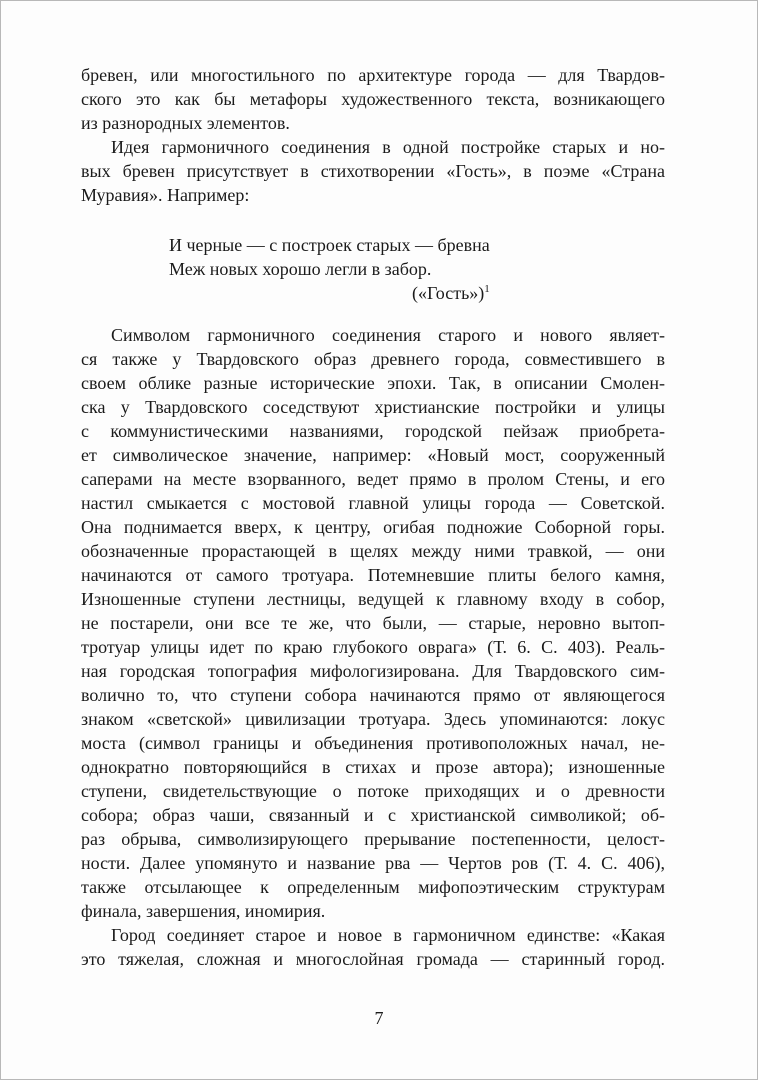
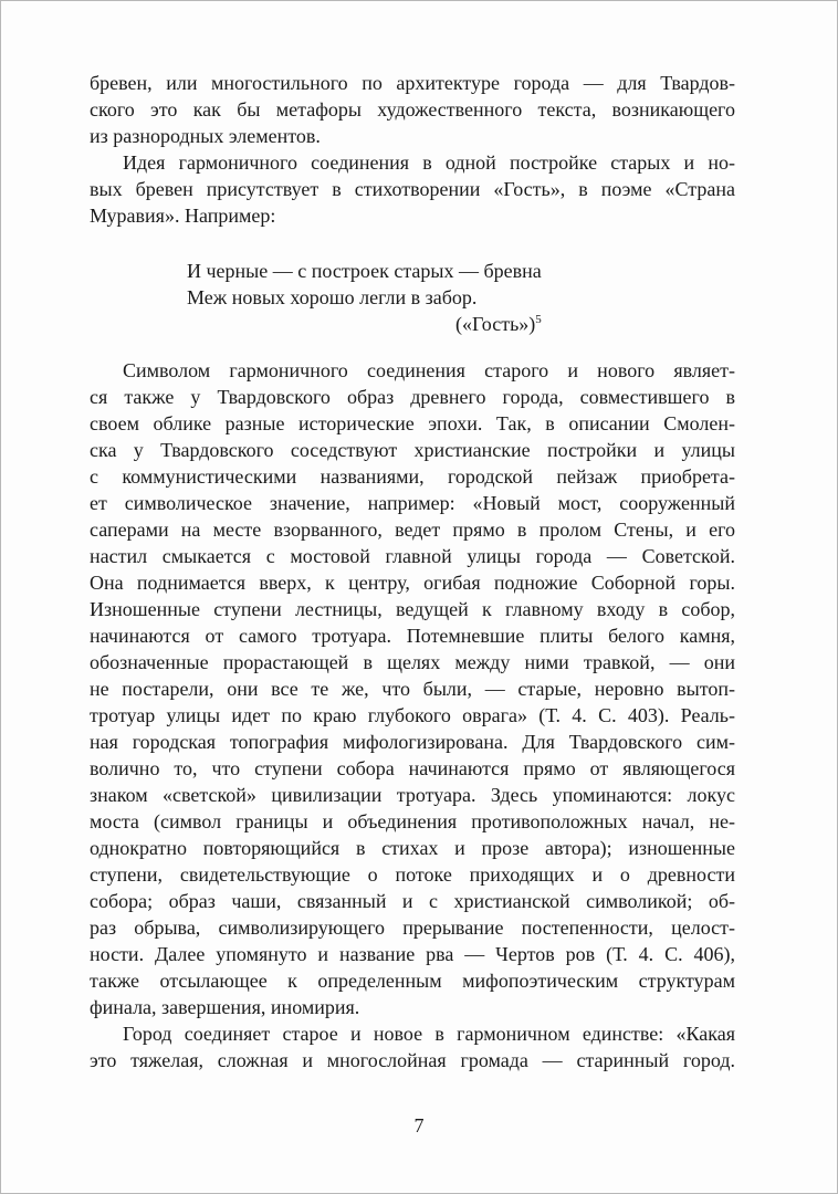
  бревен, или многостильного по архитектуре города — для Твардов-
  ского это как бы метафоры художественного текста, возникающего
  из разнородных элементов.
  Идея гармоничного соединения в одной постройке старых и но-
  вых бревен присутствует в стихотворении «Гость», в поэме «Страна
  Муравия». Например:
  И черные — с построек старых — бревна
  Меж новых хорошо легли в забор.
- («Гость»)1
+ («Гость»)5
  Символом гармоничного соединения старого и нового являет-
  ся также у Твардовского образ древнего города, совместившего в
  своем облике разные исторические эпохи. Так, в описании Смолен-
  ска у Твардовского соседствуют христианские постройки и улицы
  с коммунистическими названиями, городской пейзаж приобрета-
  ет символическое значение, например: «Новый мост, сооруженный
  саперами на месте взорванного, ведет прямо в пролом Стены, и его
  настил смыкается с мостовой главной улицы города — Советской.
  Она поднимается вверх, к центру, огибая подножие Соборной горы.
- обозначенные прорастающей в щелях между ними травкой, — они
+ Изношенные ступени лестницы, ведущей к главному входу в собор,
  начинаются от самого тротуара. Потемневшие плиты белого камня,
- Изношенные ступени лестницы, ведущей к главному входу в собор,
+ обозначенные прорастающей в щелях между ними травкой, — они
  не постарели, они все те же, что были, — старые, неровно вытоп-
- тротуар улицы идет по краю глубокого оврага» (Т. 6. С. 403). Реаль-
+ тротуар улицы идет по краю глубокого оврага» (Т. 4. С. 403). Реаль-
  ная городская топография мифологизирована. Для Твардовского сим-
  волично то, что ступени собора начинаются прямо от являющегося
  знаком «светской» цивилизации тротуара. Здесь упоминаются: локус
  моста (символ границы и объединения противоположных начал, не-
  однократно повторяющийся в стихах и прозе автора); изношенные
  ступени, свидетельствующие о потоке приходящих и о древности
  собора; образ чаши, связанный и с христианской символикой; об-
  раз обрыва, символизирующего прерывание постепенности, целост-
  ности. Далее упомянуто и название рва — Чертов ров (Т. 4. С. 406),
  также отсылающее к определенным мифопоэтическим структурам
  финала, завершения, иномирия.
  Город соединяет старое и новое в гармоничном единстве: «Какая
  это тяжелая, сложная и многослойная громада — старинный город.
  7
